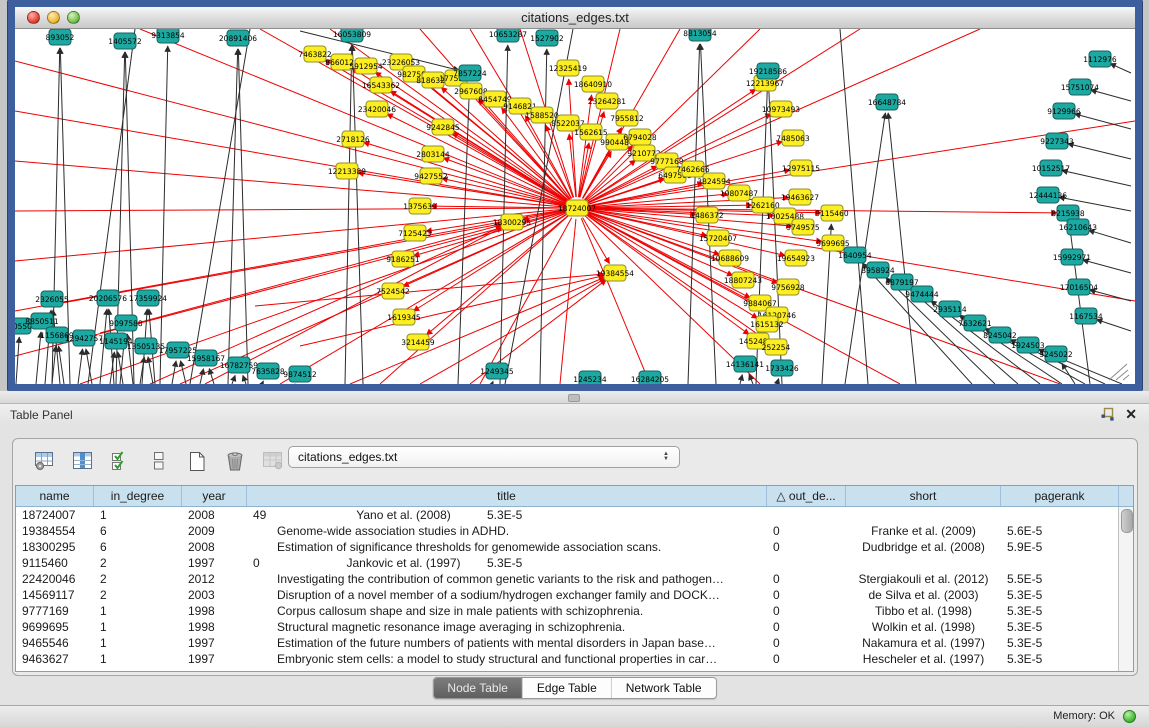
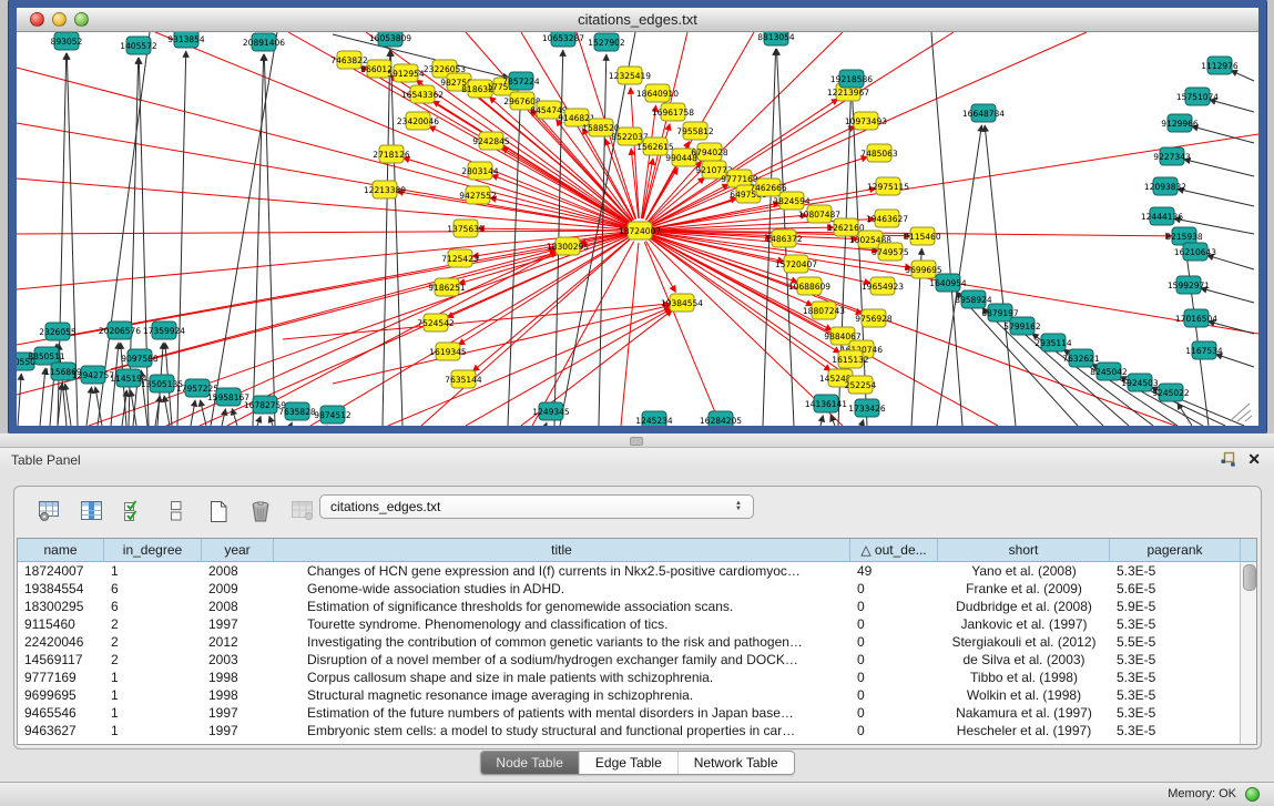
  citations_edges.txt
  18724007
  7463822
  866012
  5912954
  23226053
  98275
  818632
  296760
  845474
  9146821
  1588520
  8522037
  1562615
  990448
  6794028
  921077
  9777169
  64975
  7462666
  3824594
  10807487
  1262160
  19463627
  1486372
  10025488
  9749575
  9115460
  12213967
  10973493
  7485063
  12975115
  12325419
  18640910
- 23264281
+ 16961758
  7955812
  16543362
  23420046
  2718126
  12213389
  9242845
  2803144
  9427552
  1375639
  7125423
  9186251
  7524542
  1619345
- 3214459
+ 7635144
  18300295
  19384554
  15720407
  10688609
  18807243
  9756928
  9884067
  16120746
  1615132
  252254
  19654923
  9699695
  16053809
  7857224
  8813054
  19218586
  16648784
  1640954
  8958924
  6879197
- 9474444
+ 5799162
  2935114
  7632621
  8245042
  1924503
  9245022
  15751074
  9129966
  9227343
- 10152517
+ 12093832
  12444136
  8215938
  16210643
  15992971
  17016504
  1167534
  1112976
  893052
  1405572
  9313854
  20891406
  10653287
  1527902
  2326055
  20206576
  17359924
  8850511
  1156869
  12942757
  9097588
  1145194
  13505135
  17957225
  15958167
  16782759
  7635828
  9874512
  1249345
  14136141
  1733426
  1245234
  16284205
  Table Panel
  ✕
  citations_edges.txt
  name
  in_degree
  year
  title
  △ out_de...
  short
  pagerank
  18724007
  1
  2008
+ Changes of HCN gene expression and I(f) currents in Nkx2.5-positive cardiomyoc…
  49
  Yano et al. (2008)
  5.3E-5
  19384554
  6
  2009
  Genome-wide association studies in ADHD.
  0
  Franke et al. (2009)
  5.6E-5
  18300295
  6
  2008
  Estimation of significance thresholds for genomewide association scans.
  0
  Dudbridge et al. (2008)
  5.9E-5
  9115460
  2
  1997
+ Tourette syndrome. Phenomenology and classification of tics.
  0
  Jankovic et al. (1997)
  5.3E-5
  22420046
  2
  2012
  Investigating the contribution of common genetic variants to the risk and pathogen…
  0
  Stergiakouli et al. (2012)
  5.5E-5
  14569117
  2
  2003
  Disruption of a novel member of a sodium/hydrogen exchanger family and DOCK…
  0
  de Silva et al. (2003)
  5.3E-5
  9777169
  1
  1998
  Corpus callosum shape and size in male patients with schizophrenia.
  0
  Tibbo et al. (1998)
  5.3E-5
  9699695
  1
  1998
  Structural magnetic resonance image averaging in schizophrenia.
  0
  Wolkin et al. (1998)
  5.3E-5
  9465546
  1
  1997
  Estimation of the future numbers of patients with mental disorders in Japan base…
  0
  Nakamura et al. (1997)
  5.3E-5
  9463627
  1
  1997
  Embryonic stem cells: a model to study structural and functional properties in car…
  0
  Hescheler et al. (1997)
  5.3E-5
  Node Table
  Edge Table
  Network Table
  Memory: OK
